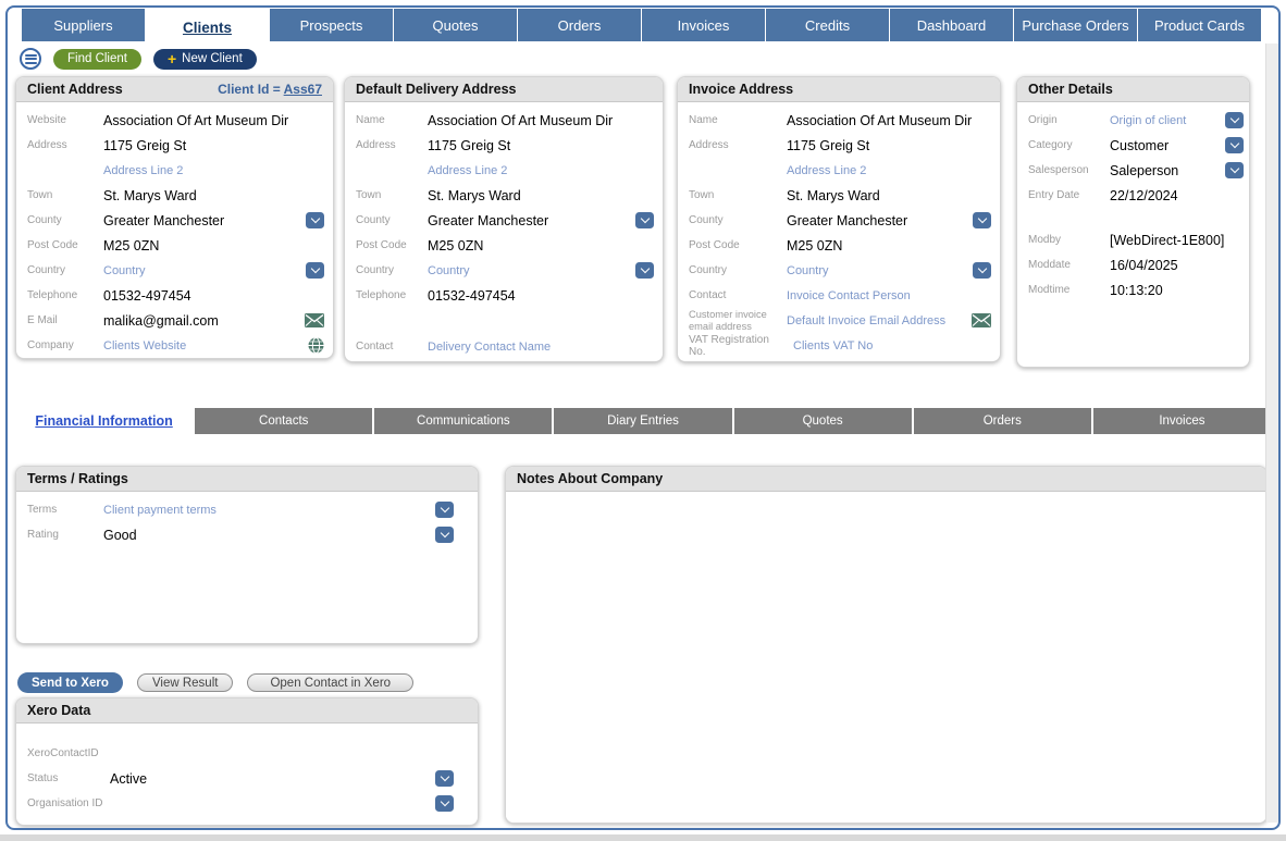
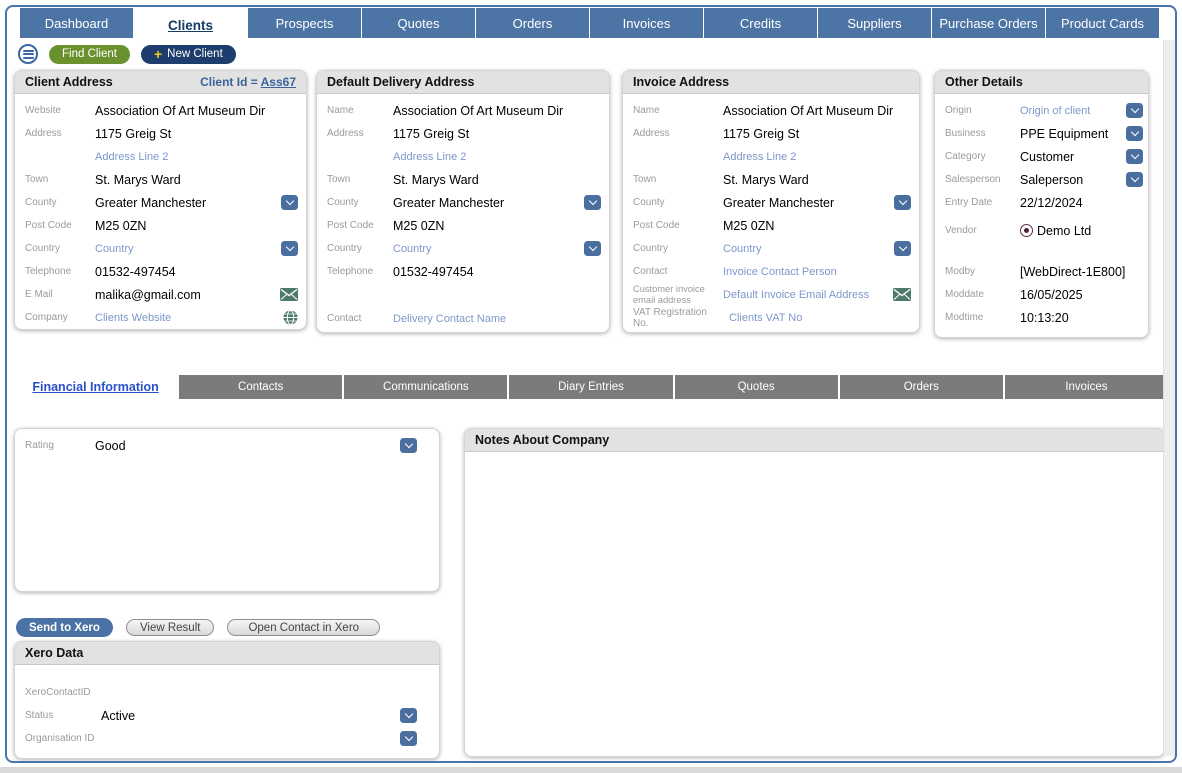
- Suppliers
+ Dashboard
  Clients
  Prospects
  Quotes
  Orders
  Invoices
  Credits
- Dashboard
+ Suppliers
  Purchase Orders
  Product Cards
  Find Client
  +
  New Client
  Client Address
  Client Id = Ass67
  Website
  Association Of Art Museum Dir
  Address
  1175 Greig St
  Address Line 2
  Town
  St. Marys Ward
  County
  Greater Manchester
  Post Code
  M25 0ZN
  Country
  Country
  Telephone
  01532-497454
  E Mail
  malika@gmail.com
  Company
  Clients Website
  Default Delivery Address
  Name
  Association Of Art Museum Dir
  Address
  1175 Greig St
  Address Line 2
  Town
  St. Marys Ward
  County
  Greater Manchester
  Post Code
  M25 0ZN
  Country
  Country
  Telephone
  01532-497454
  Contact
  Delivery Contact Name
  Invoice Address
  Name
  Association Of Art Museum Dir
  Address
  1175 Greig St
  Address Line 2
  Town
  St. Marys Ward
  County
  Greater Manchester
  Post Code
  M25 0ZN
  Country
  Country
  Contact
  Invoice Contact Person
  Customer invoice email address
  Default Invoice Email Address
  VAT Registration No.
  Clients VAT No
  Other Details
  Origin
  Origin of client
+ Business
+ PPE Equipment
  Category
  Customer
  Salesperson
  Saleperson
  Entry Date
  22/12/2024
+ Vendor
+ Demo Ltd
  Modby
  [WebDirect-1E800]
  Moddate
- 16/04/2025
+ 16/05/2025
  Modtime
  10:13:20
  Financial Information
  Contacts
  Communications
  Diary Entries
  Quotes
  Orders
  Invoices
- Terms / Ratings
- Terms
- Client payment terms
  Rating
  Good
  Notes About Company
  Send to Xero
  View Result
  Open Contact in Xero
  Xero Data
  XeroContactID
  Status
  Active
  Organisation ID
